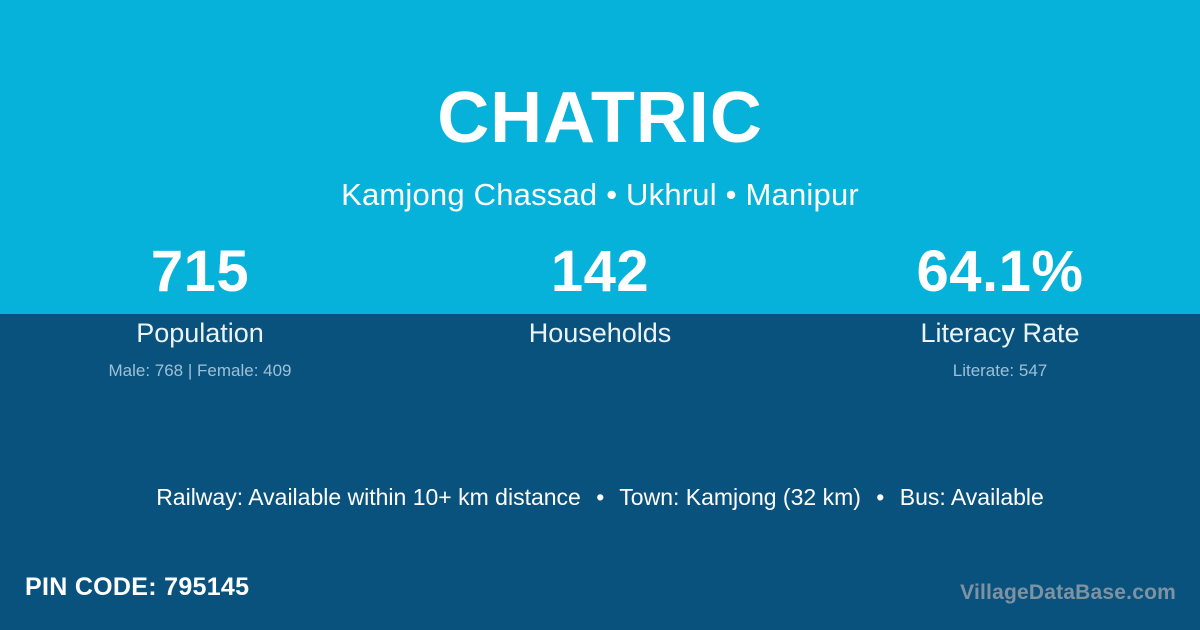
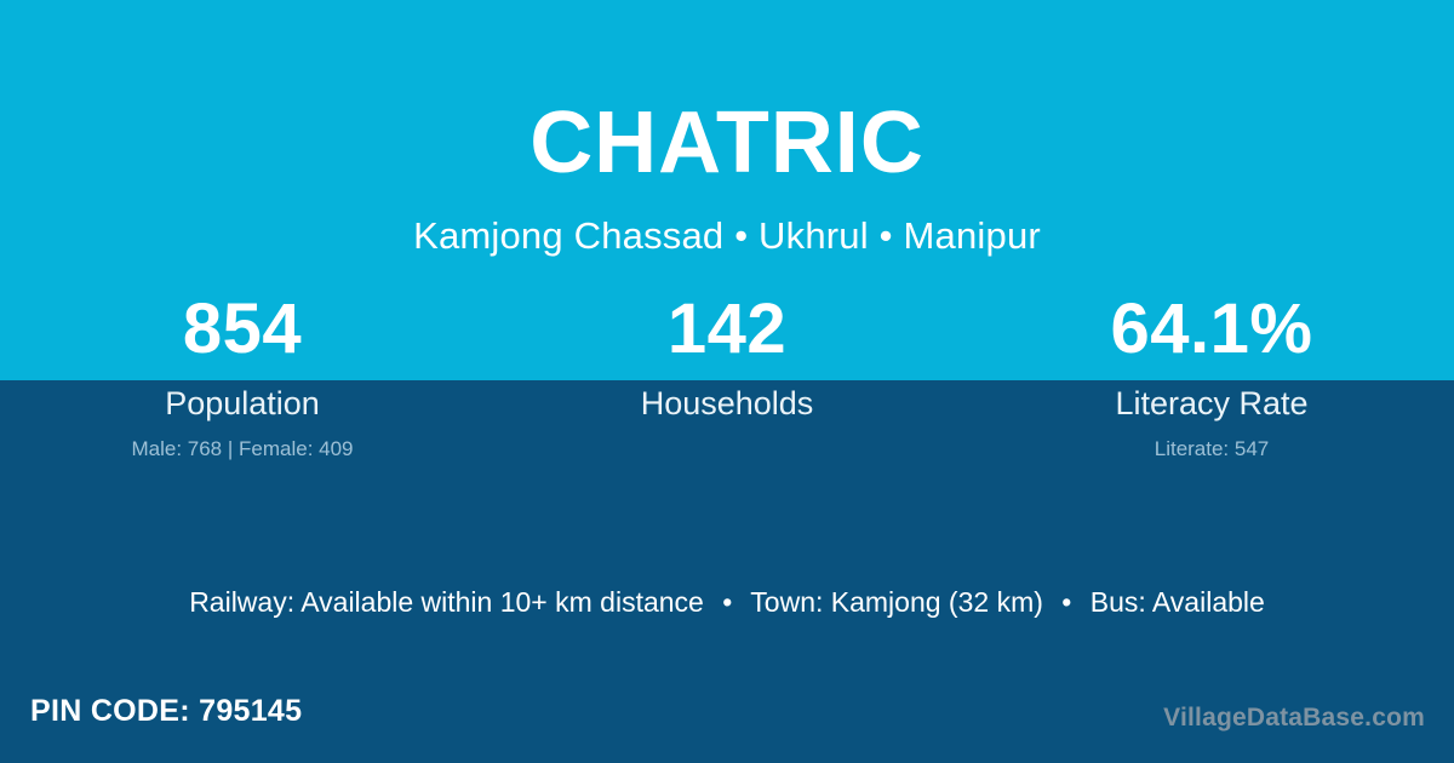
  CHATRIC
  Kamjong Chassad • Ukhrul • Manipur
- 715
+ 854
  Population
  Male: 768 | Female: 409
  142
  Households
  64.1%
  Literacy Rate
  Literate: 547
  Railway: Available within 10+ km distance • Town: Kamjong (32 km) • Bus: Available
  PIN CODE: 795145
  VillageDataBase.com
